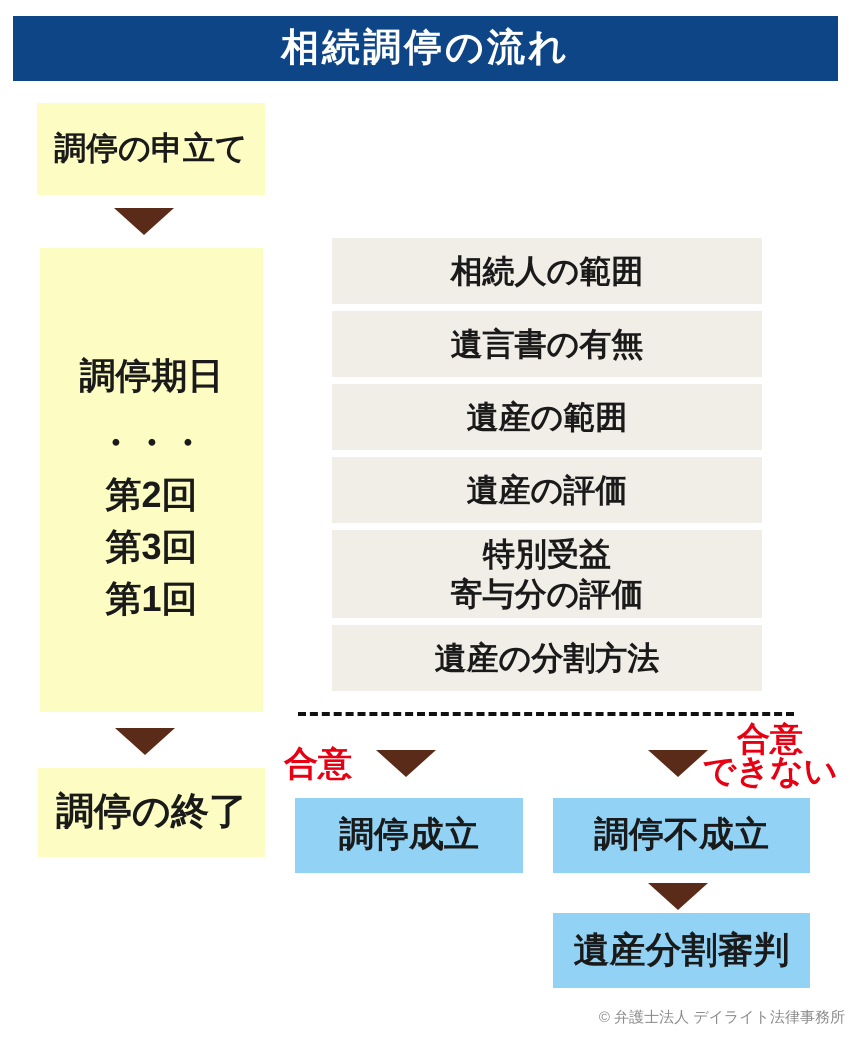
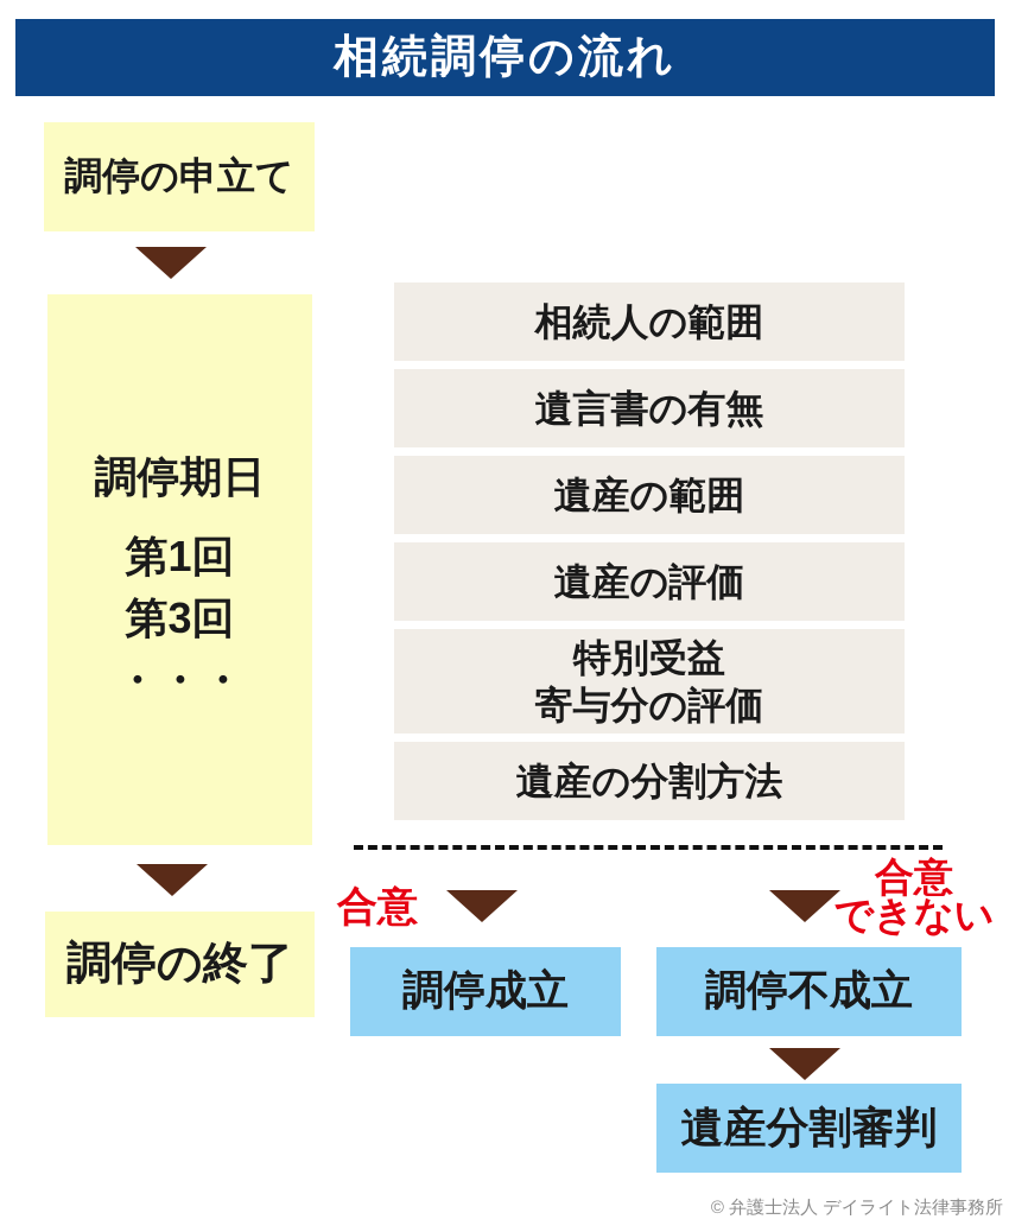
  相続調停の流れ
  調停の申立て
  調停期日
- ・・・
+ 第1回
- 第2回
  第3回
- 第1回
+ ・・・
  調停の終了
  相続人の範囲
  遺言書の有無
  遺産の範囲
  遺産の評価
  特別受益
  寄与分の評価
  遺産の分割方法
  合意
  調停成立
  合意
  できない
  調停不成立
  遺産分割審判
  © 弁護士法人 デイライト法律事務所
